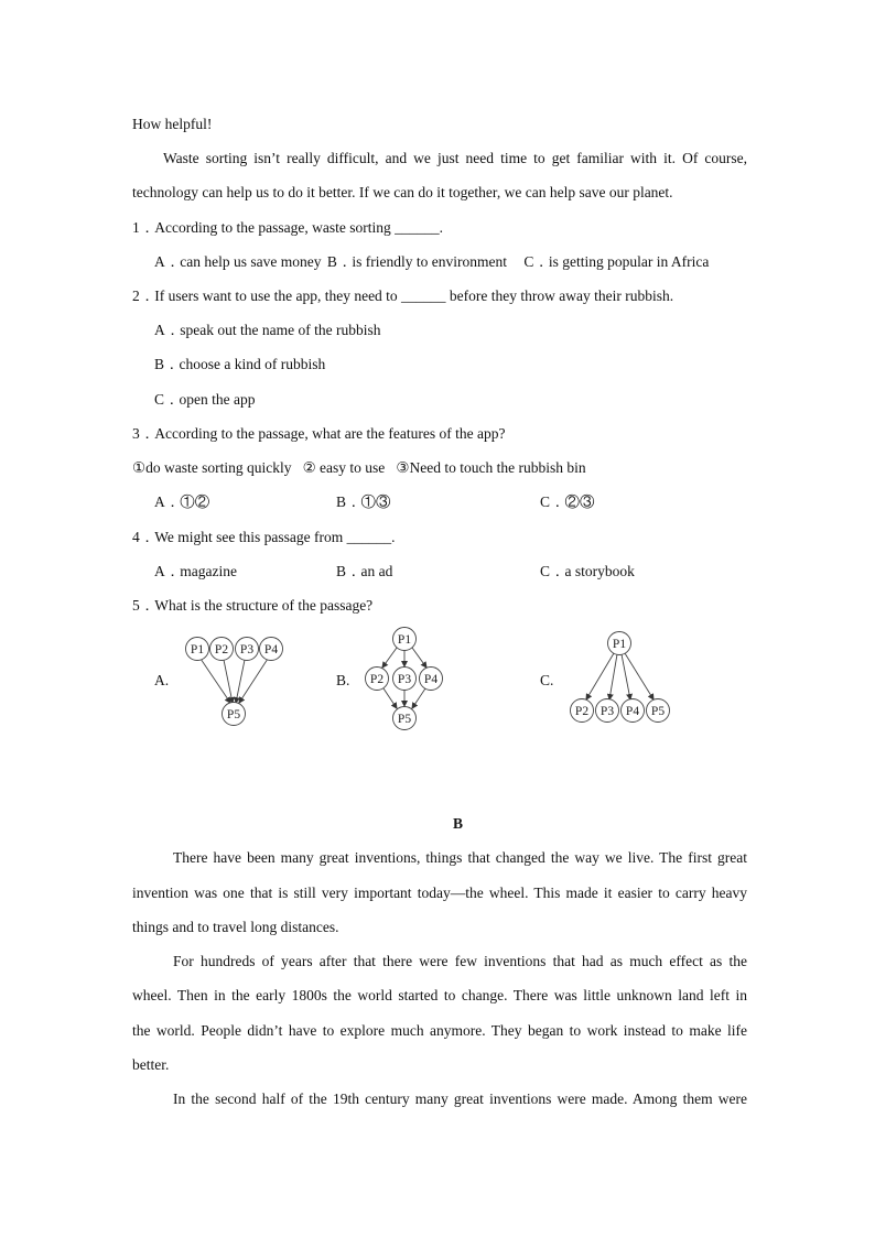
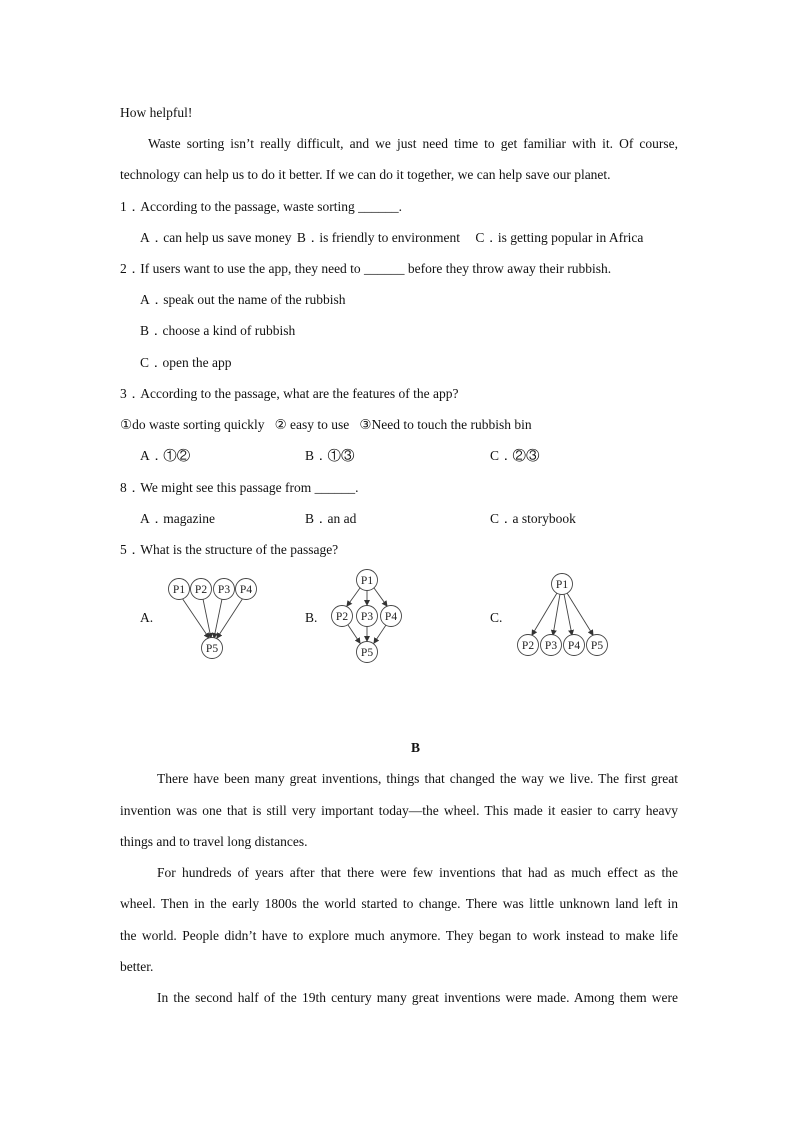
  How helpful!
  Waste sorting isn’t really difficult, and we just need time to get familiar with it. Of course,
  technology can help us to do it better. If we can do it together, we can help save our planet.
  1．According to the passage, waste sorting ______.
  A．can help us save money B．is friendly to environment C．is getting popular in Africa
  2．If users want to use the app, they need to ______ before they throw away their rubbish.
  A．speak out the name of the rubbish
  B．choose a kind of rubbish
  C．open the app
  3．According to the passage, what are the features of the app?
  ①do waste sorting quickly ② easy to use ③Need to touch the rubbish bin
  A．①②
  B．①③
  C．②③
- 4．We might see this passage from ______.
+ 8．We might see this passage from ______.
  A．magazine
  B．an ad
  C．a storybook
  5．What is the structure of the passage?
  A.
  B.
  C.
  P1
  P2
  P3
  P4
  P5
  P1
  P2
  P3
  P4
  P5
  P1
  P2
  P3
  P4
  P5
  B
  There have been many great inventions, things that changed the way we live. The first great
  invention was one that is still very important today—the wheel. This made it easier to carry heavy
  things and to travel long distances.
  For hundreds of years after that there were few inventions that had as much effect as the
  wheel. Then in the early 1800s the world started to change. There was little unknown land left in
  the world. People didn’t have to explore much anymore. They began to work instead to make life
  better.
  In the second half of the 19th century many great inventions were made. Among them were
